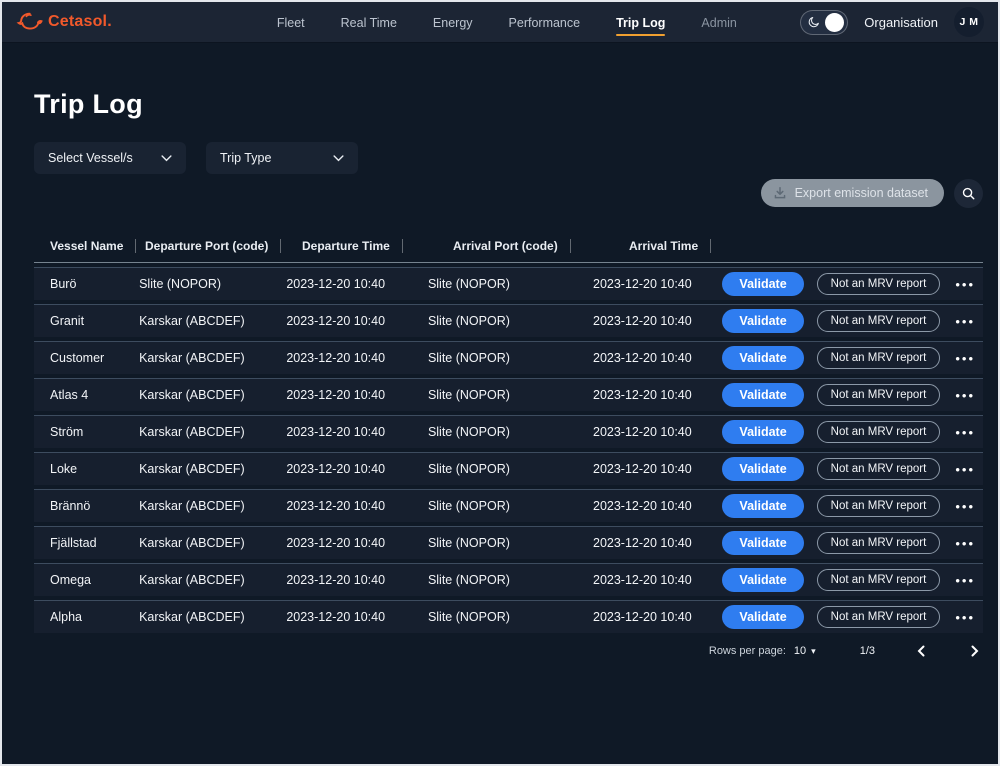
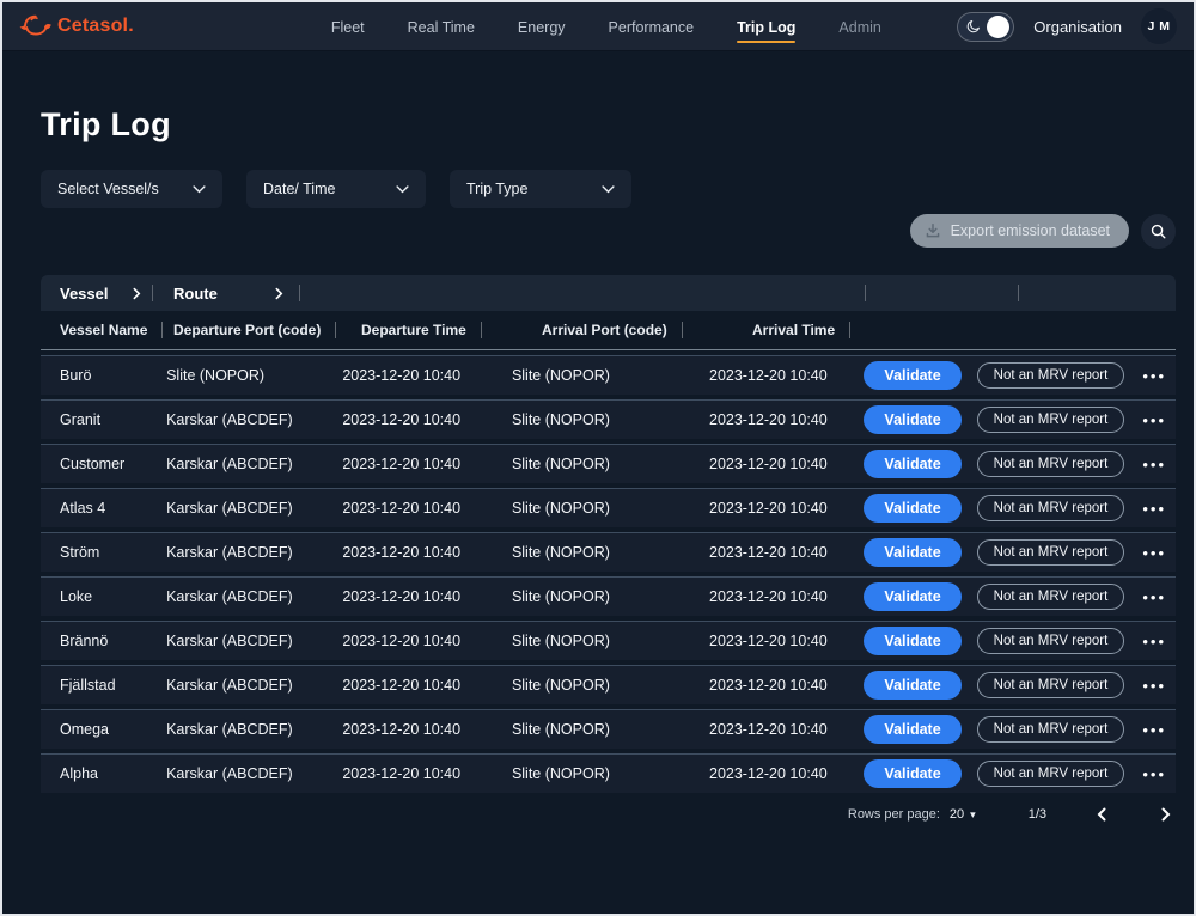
  Cetasol.
  Fleet
  Real Time
  Energy
  Performance
  Trip Log
  Admin
  Organisation
  J M
  Trip Log
  Select Vessel/s
+ Date/ Time
  Trip Type
  Export emission dataset
+ Vessel
+ Route
  Vessel Name
  Departure Port (code)
  Departure Time
  Arrival Port (code)
  Arrival Time
  Burö
  Slite (NOPOR)
  2023-12-20 10:40
  Slite (NOPOR)
  2023-12-20 10:40
  Validate
  Not an MRV report
  •••
  Granit
  Karskar (ABCDEF)
  2023-12-20 10:40
  Slite (NOPOR)
  2023-12-20 10:40
  Validate
  Not an MRV report
  •••
  Customer
  Karskar (ABCDEF)
  2023-12-20 10:40
  Slite (NOPOR)
  2023-12-20 10:40
  Validate
  Not an MRV report
  •••
  Atlas 4
  Karskar (ABCDEF)
  2023-12-20 10:40
  Slite (NOPOR)
  2023-12-20 10:40
  Validate
  Not an MRV report
  •••
  Ström
  Karskar (ABCDEF)
  2023-12-20 10:40
  Slite (NOPOR)
  2023-12-20 10:40
  Validate
  Not an MRV report
  •••
  Loke
  Karskar (ABCDEF)
  2023-12-20 10:40
  Slite (NOPOR)
  2023-12-20 10:40
  Validate
  Not an MRV report
  •••
  Brännö
  Karskar (ABCDEF)
  2023-12-20 10:40
  Slite (NOPOR)
  2023-12-20 10:40
  Validate
  Not an MRV report
  •••
  Fjällstad
  Karskar (ABCDEF)
  2023-12-20 10:40
  Slite (NOPOR)
  2023-12-20 10:40
  Validate
  Not an MRV report
  •••
  Omega
  Karskar (ABCDEF)
  2023-12-20 10:40
  Slite (NOPOR)
  2023-12-20 10:40
  Validate
  Not an MRV report
  •••
  Alpha
  Karskar (ABCDEF)
  2023-12-20 10:40
  Slite (NOPOR)
  2023-12-20 10:40
  Validate
  Not an MRV report
  •••
  Rows per page:
- 10
+ 20
  ▾
  1/3
